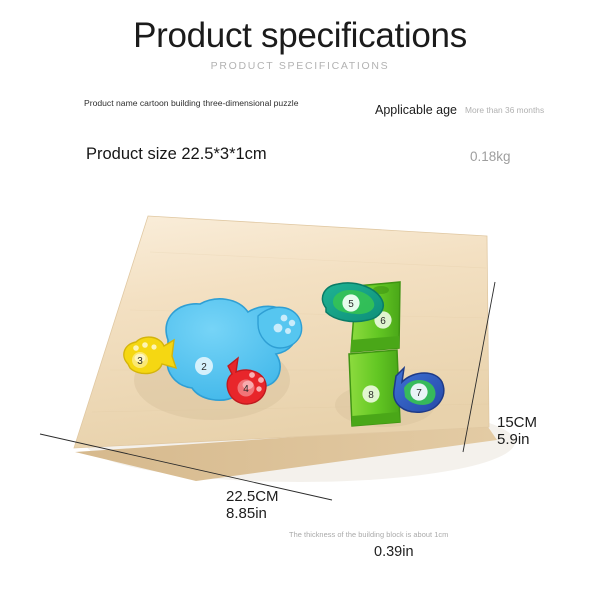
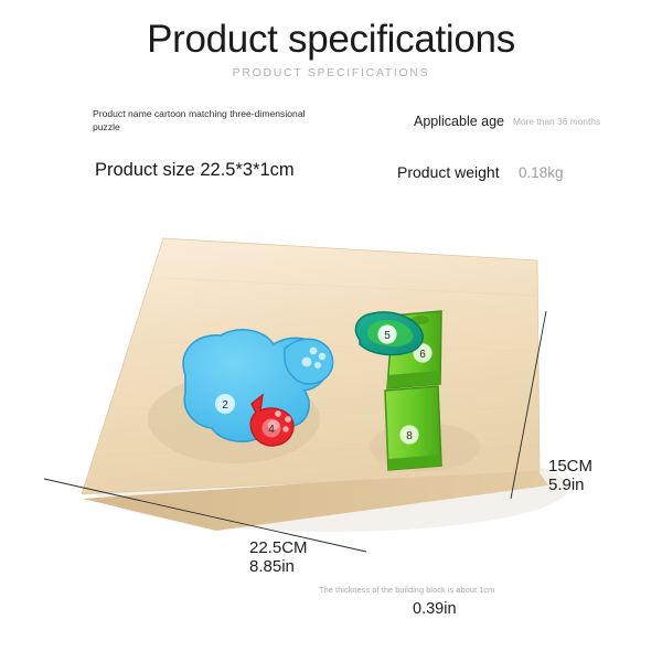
  Product specifications
  PRODUCT SPECIFICATIONS
- Product name cartoon building three-dimensional puzzle
+ Product name cartoon matching three-dimensional puzzle
  Applicable age
  More than 36 months
  Product size 22.5*3*1cm
+ Product weight
  0.18kg
- 3
  4
  2
  8
  6
  5
- 7
  15CM
  5.9in
  22.5CM
  8.85in
  The thickness of the building block is about 1cm
  0.39in
